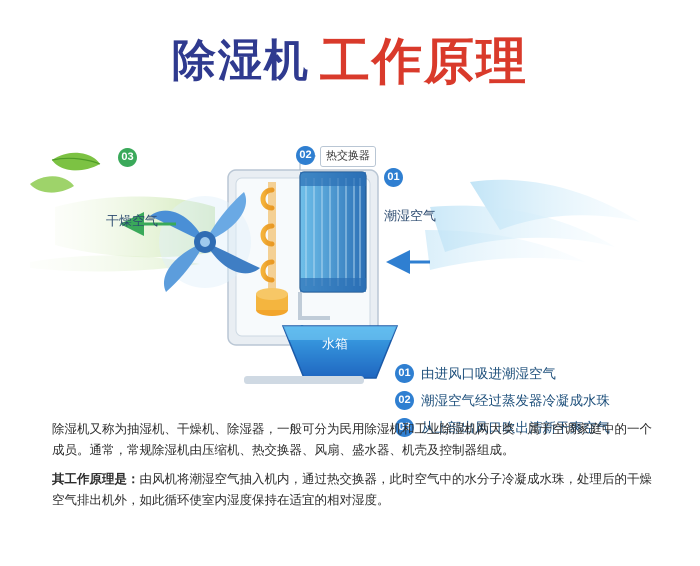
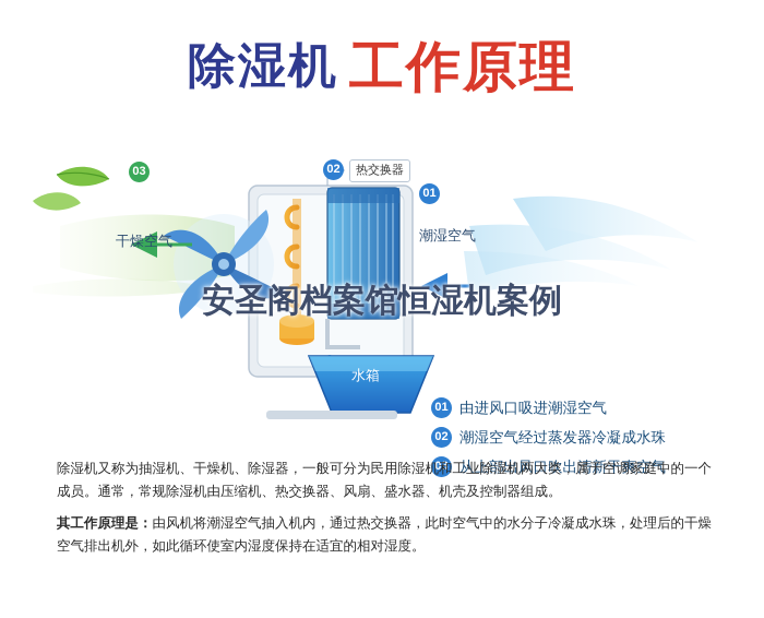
  除湿机 工作原理
  03
  干燥空气
  02
  热交换器
  01
  潮湿空气
  水箱
  01
  由进风口吸进潮湿空气
  02
  潮湿空气经过蒸发器冷凝成水珠
  03
  从上部出风口吹出清新干爽空气
+ 安圣阁档案馆恒湿机案例
  除湿机又称为抽湿机、干燥机、除湿器，一般可分为民用除湿机和工业除湿机两大类，属于空调家庭中的一个成员。通常，常规除湿机由压缩机、热交换器、风扇、盛水器、机壳及控制器组成。
  其工作原理是：由风机将潮湿空气抽入机内，通过热交换器，此时空气中的水分子冷凝成水珠，处理后的干燥空气排出机外，如此循环使室内湿度保持在适宜的相对湿度。
